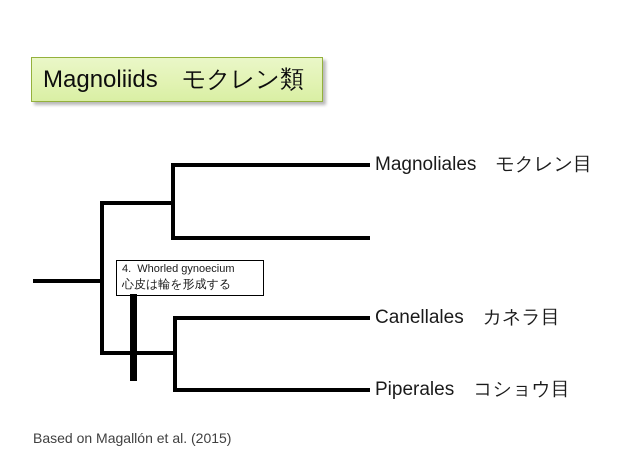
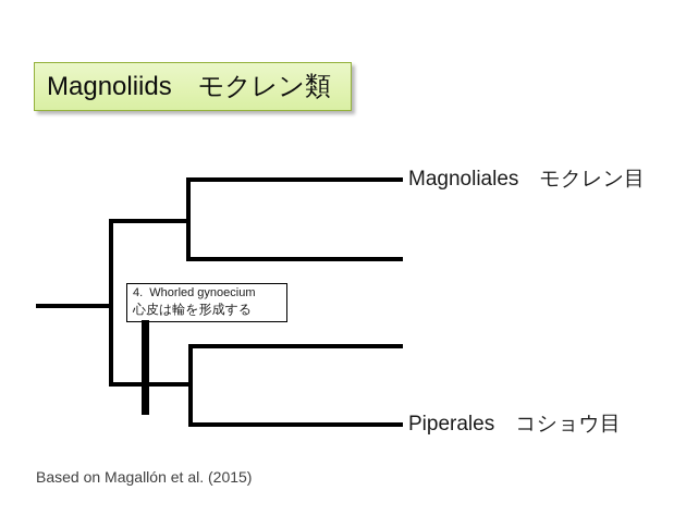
  Magnoliids モクレン類
  Magnoliales モクレン目
- Canellales カネラ目
  Piperales コショウ目
  4. Whorled gynoecium
  心皮は輪を形成する
  Based on Magallón et al. (2015)
